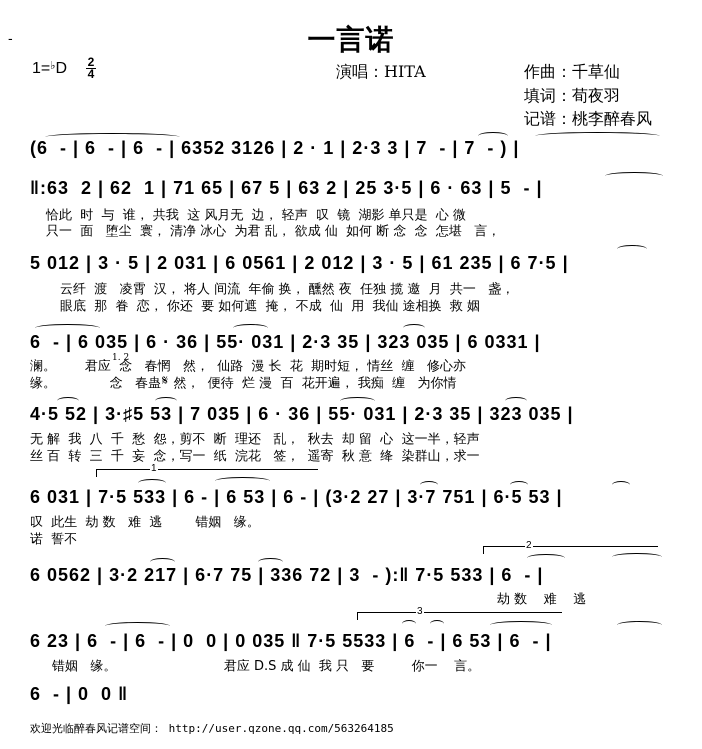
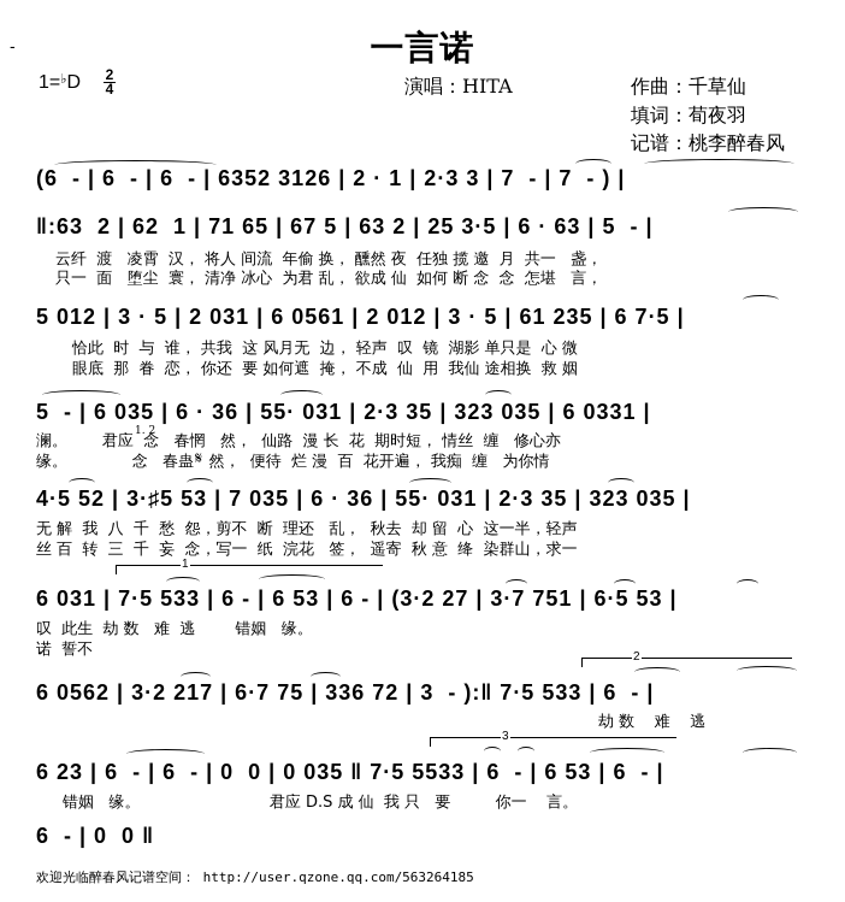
  -
  一言诺
  1=♭D
  2
  4
  演唱：HITA
  作曲：千草仙
  填词：荀夜羽
  记谱：桃李醉春风
  (6 - | 6 - | 6 - | 6352 3126 | 2 · 1 | 2·3 3 | 7 - | 7 - ) |
  ‖:63 2 | 62 1 | 71 65 | 67 5 | 63 2 | 25 3·5 | 6 · 63 | 5 - |
- 恰此 时 与 谁， 共我 这 风月无 边， 轻声 叹 镜 湖影 单只是 心 微
+ 云纤 渡 凌霄 汉， 将人 间流 年偷 换， 醺然 夜 任独 揽 邀 月 共一 盏，
  只一 面 堕尘 寰， 清净 冰心 为君 乱， 欲成 仙 如何 断 念 念 怎堪 言，
  5 012 | 3 · 5 | 2 031 | 6 0561 | 2 012 | 3 · 5 | 61 235 | 6 7·5 |
- 云纤 渡 凌霄 汉， 将人 间流 年偷 换， 醺然 夜 任独 揽 邀 月 共一 盏，
+ 恰此 时 与 谁， 共我 这 风月无 边， 轻声 叹 镜 湖影 单只是 心 微
  眼底 那 眷 恋， 你还 要 如何遮 掩， 不成 仙 用 我仙 途相换 救 姻
- 6 - | 6 035 | 6 · 36 | 55· 031 | 2·3 35 | 323 035 | 6 0331 |
+ 5 - | 6 035 | 6 · 36 | 55· 031 | 2·3 35 | 323 035 | 6 0331 |
  1. 2
  𝄋
  澜。 君应 念 春惘 然， 仙路 漫 长 花 期时短， 情丝 缠 修心亦
  缘。 念 春蛊 然， 便待 烂 漫 百 花开遍， 我痴 缠 为你情
  4·5 52 | 3·♯5 53 | 7 035 | 6 · 36 | 55· 031 | 2·3 35 | 323 035 |
  无 解 我 八 千 愁 怨，剪不 断 理还 乱， 秋去 却 留 心 这一半，轻声
  丝 百 转 三 千 妄 念，写一 纸 浣花 签， 遥寄 秋 意 绛 染群山，求一
  1
  6 031 | 7·5 533 | 6 - | 6 53 | 6 - | (3·2 27 | 3·7 751 | 6·5 53 |
  叹 此生 劫 数 难 逃 错姻 缘。
  诺 誓不
  2
  6 0562 | 3·2 217 | 6·7 75 | 336 72 | 3 - ):‖ 7·5 533 | 6 - |
  劫 数 难 逃
  3
  6 23 | 6 - | 6 - | 0 0 | 0 035 ‖ 7·5 5533 | 6 - | 6 53 | 6 - |
  错姻 缘。 君应 D.S 成 仙 我 只 要 你一 言。
  6 - | 0 0 ‖
  欢迎光临醉春风记谱空间： http://user.qzone.qq.com/563264185
